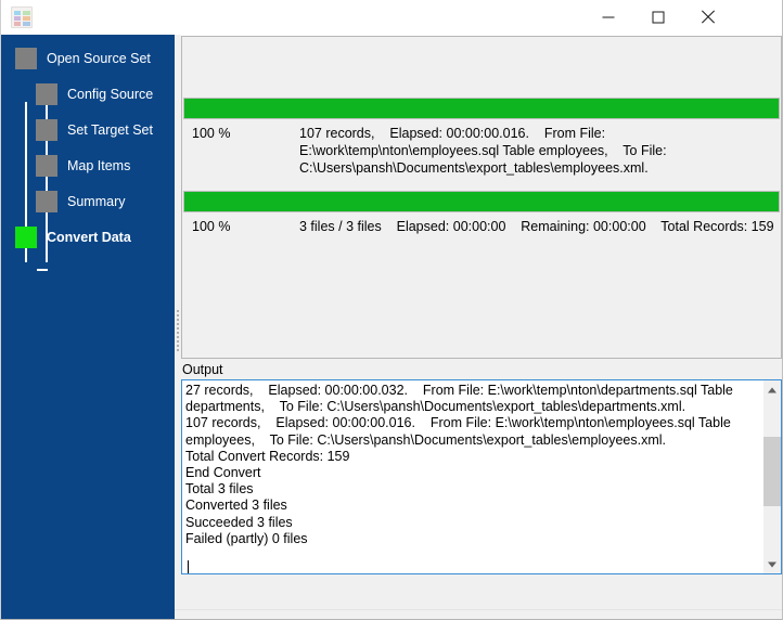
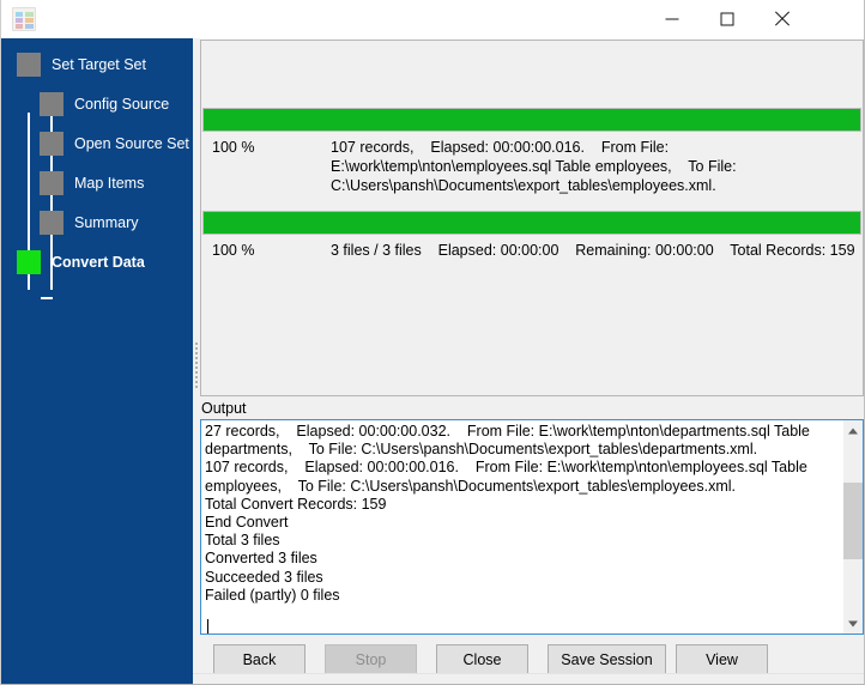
- Open Source Set
+ Set Target Set
  Config Source
- Set Target Set
+ Open Source Set
  Map Items
  Summary
  Convert Data
  100 %
  107 records, Elapsed: 00:00:00.016. From File: E:\work\temp\nton\employees.sql Table employees, To File: C:\Users\pansh\Documents\export_tables\employees.xml.
  100 %
  3 files / 3 files Elapsed: 00:00:00 Remaining: 00:00:00 Total Records: 159
  Output
  27 records, Elapsed: 00:00:00.032. From File: E:\work\temp\nton\departments.sql Table departments, To File: C:\Users\pansh\Documents\export_tables\departments.xml.
  107 records, Elapsed: 00:00:00.016. From File: E:\work\temp\nton\employees.sql Table employees, To File: C:\Users\pansh\Documents\export_tables\employees.xml.
  Total Convert Records: 159
  End Convert
  Total 3 files
  Converted 3 files
  Succeeded 3 files
  Failed (partly) 0 files
+ Back
+ Stop
+ Close
+ Save Session
+ View
